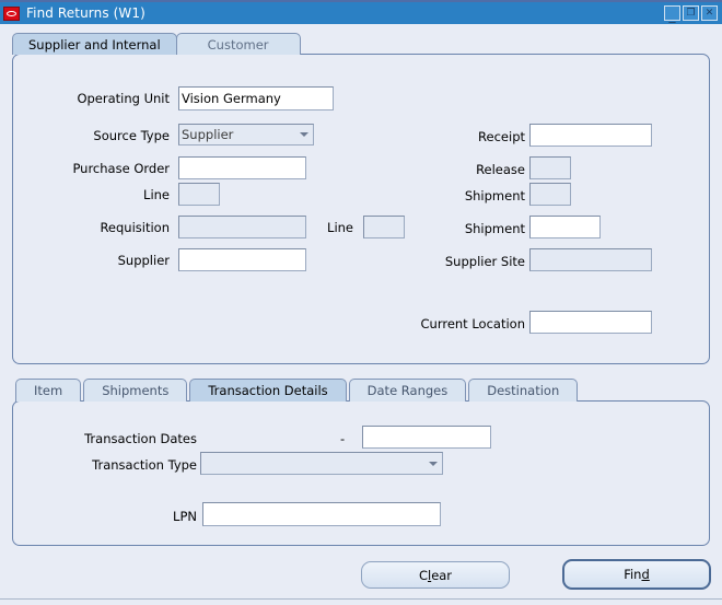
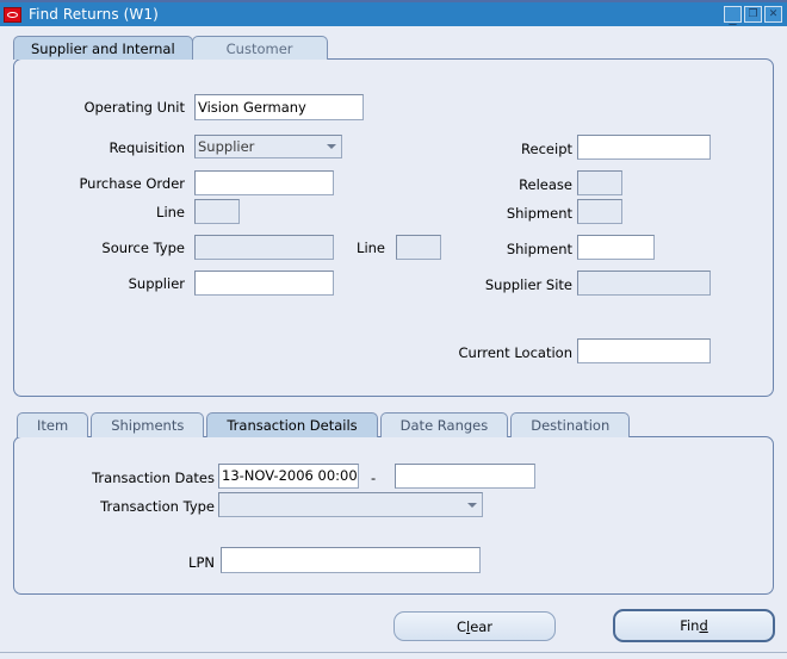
  Find Returns (W1)
  _
  ❐
  ✕
  Supplier and Internal
  Customer
  Operating Unit
- Source Type
+ Requisition
  Purchase Order
  Line
- Requisition
+ Source Type
  Supplier
  Vision Germany
  Supplier
  Line
  Receipt
  Release
  Shipment
  Shipment
  Supplier Site
  Current Location
  Item
  Shipments
  Transaction Details
  Date Ranges
  Destination
  Transaction Dates
+ 13-NOV-2006 00:00
  -
  Transaction Type
  LPN
  Clear
  Find
